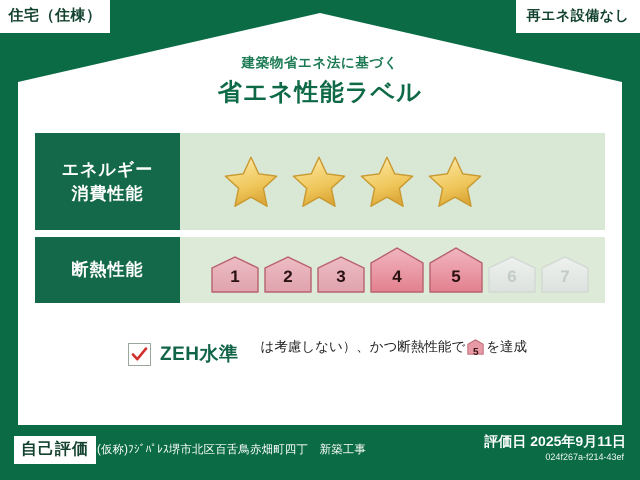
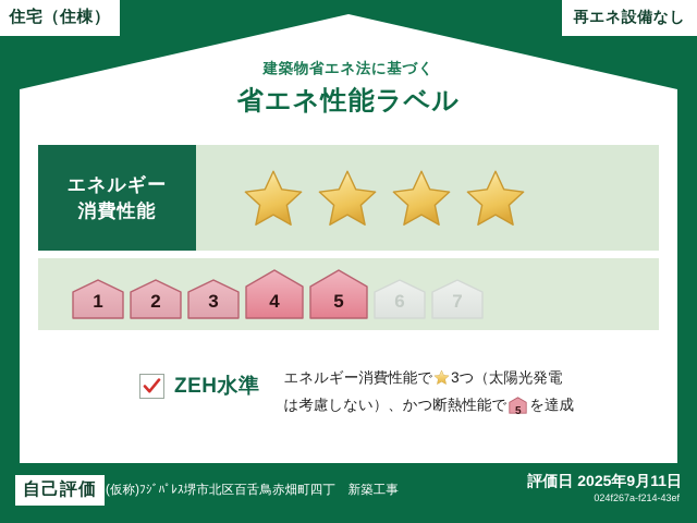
  住宅（住棟）
  再エネ設備なし
  建築物省エネ法に基づく
  省エネ性能ラベル
  エネルギー
  消費性能
- 断熱性能
  1
  2
  3
  4
  5
  6
  7
  ZEH水準
+ エネルギー消費性能で 3つ（太陽光発電
  は考慮しない）、かつ断熱性能で
  5
  を達成
  自己評価
  (仮称)ﾌｼﾞﾊﾟﾚｽ堺市北区百舌鳥赤畑町四丁 新築工事
  評価日 2025年9月11日
  024f267a-f214-43ef
